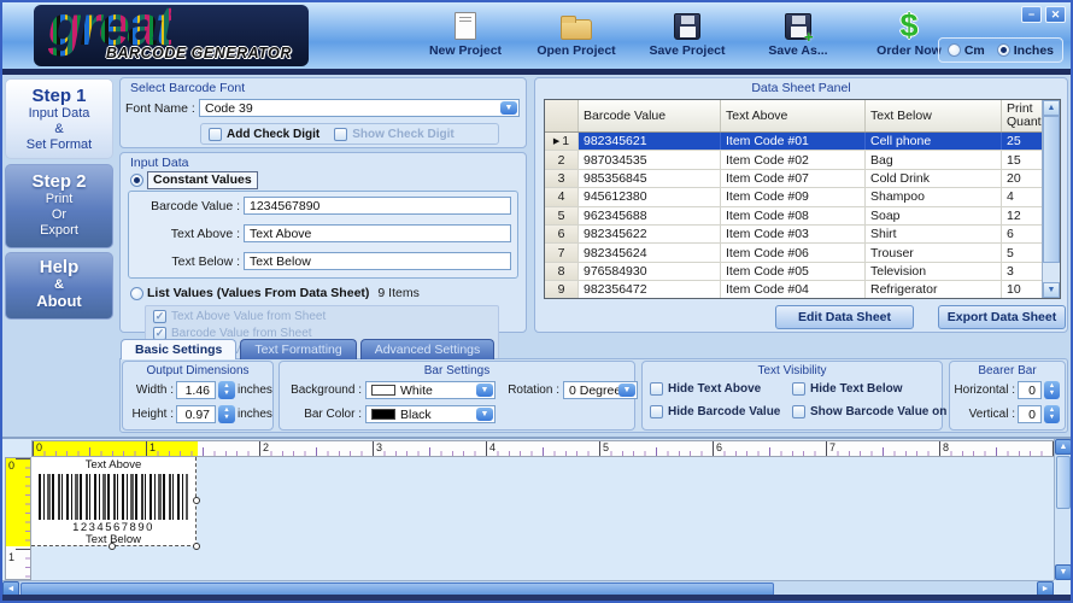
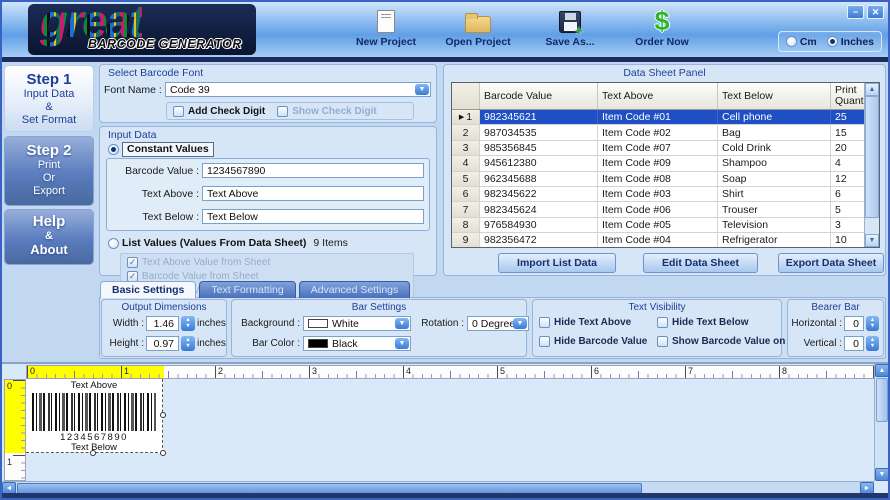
  great
  BARCODE GENERATOR
  New Project
  Open Project
- Save Project
  +
  Save As...
  $
  Order Now
  Cm
  Inches
  −
  ✕
  Step 1
  Input Data
  &
  Set Format
  Step 2
  Print
  Or
  Export
  Help
  &
  About
  Select Barcode Font
  Font Name :
  Code 39
  Add Check Digit
  Show Check Digit
  Input Data
  Constant Values
  Barcode Value :
  1234567890
  Text Above :
  Text Above
  Text Below :
  Text Below
  List Values (Values From Data Sheet)
  9 Items
  ✓
  Text Above Value from Sheet
  ✓
  Barcode Value from Sheet
  Data Sheet Panel
  Barcode Value
  Text Above
  Text Below
  Print Quant
  1
  982345621
  Item Code #01
  Cell phone
  25
  2
  987034535
  Item Code #02
  Bag
  15
  3
  985356845
  Item Code #07
  Cold Drink
  20
  4
  945612380
  Item Code #09
  Shampoo
  4
  5
  962345688
  Item Code #08
  Soap
  12
  6
  982345622
  Item Code #03
  Shirt
  6
  7
  982345624
  Item Code #06
  Trouser
  5
  8
  976584930
  Item Code #05
  Television
  3
  9
  982356472
  Item Code #04
  Refrigerator
  10
+ Import List Data
  Edit Data Sheet
  Export Data Sheet
  Basic Settings
  Text Formatting
  Advanced Settings
  Output Dimensions
  Width :
  1.46
  inches
  Height :
  0.97
  inches
  Bar Settings
  Background :
  White
  Rotation :
  0 Degre
  Bar Color :
  Black
  Text Visibility
  Hide Text Above
  Hide Text Below
  Hide Barcode Value
  Show Barcode Value on
  Bearer Bar
  Horizontal :
  0
  Vertical :
  0
  0
  1
  2
  3
  4
  5
  6
  7
  8
  0
  1
  Text Above
  1234567890
  Text Below
